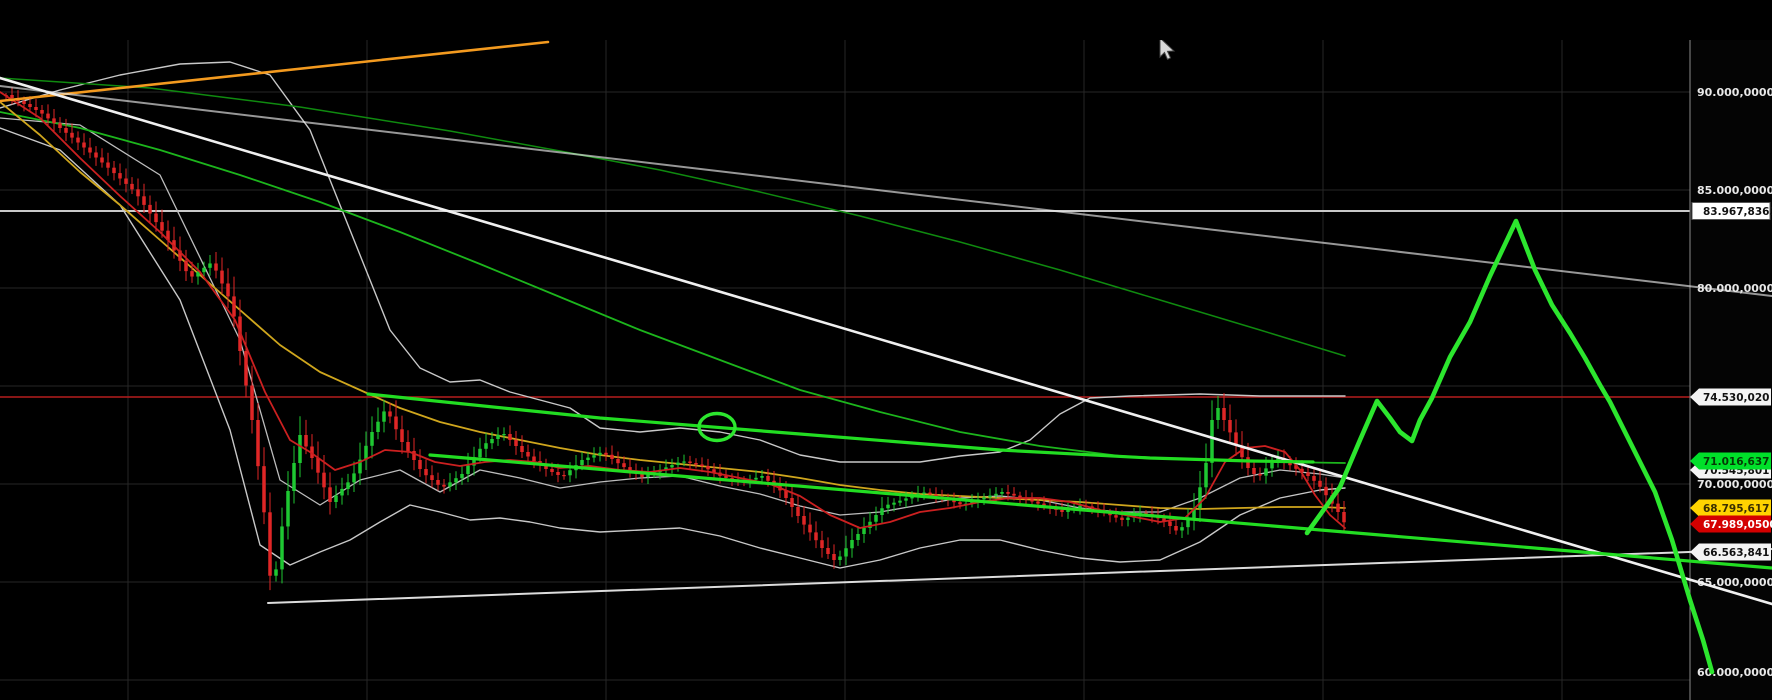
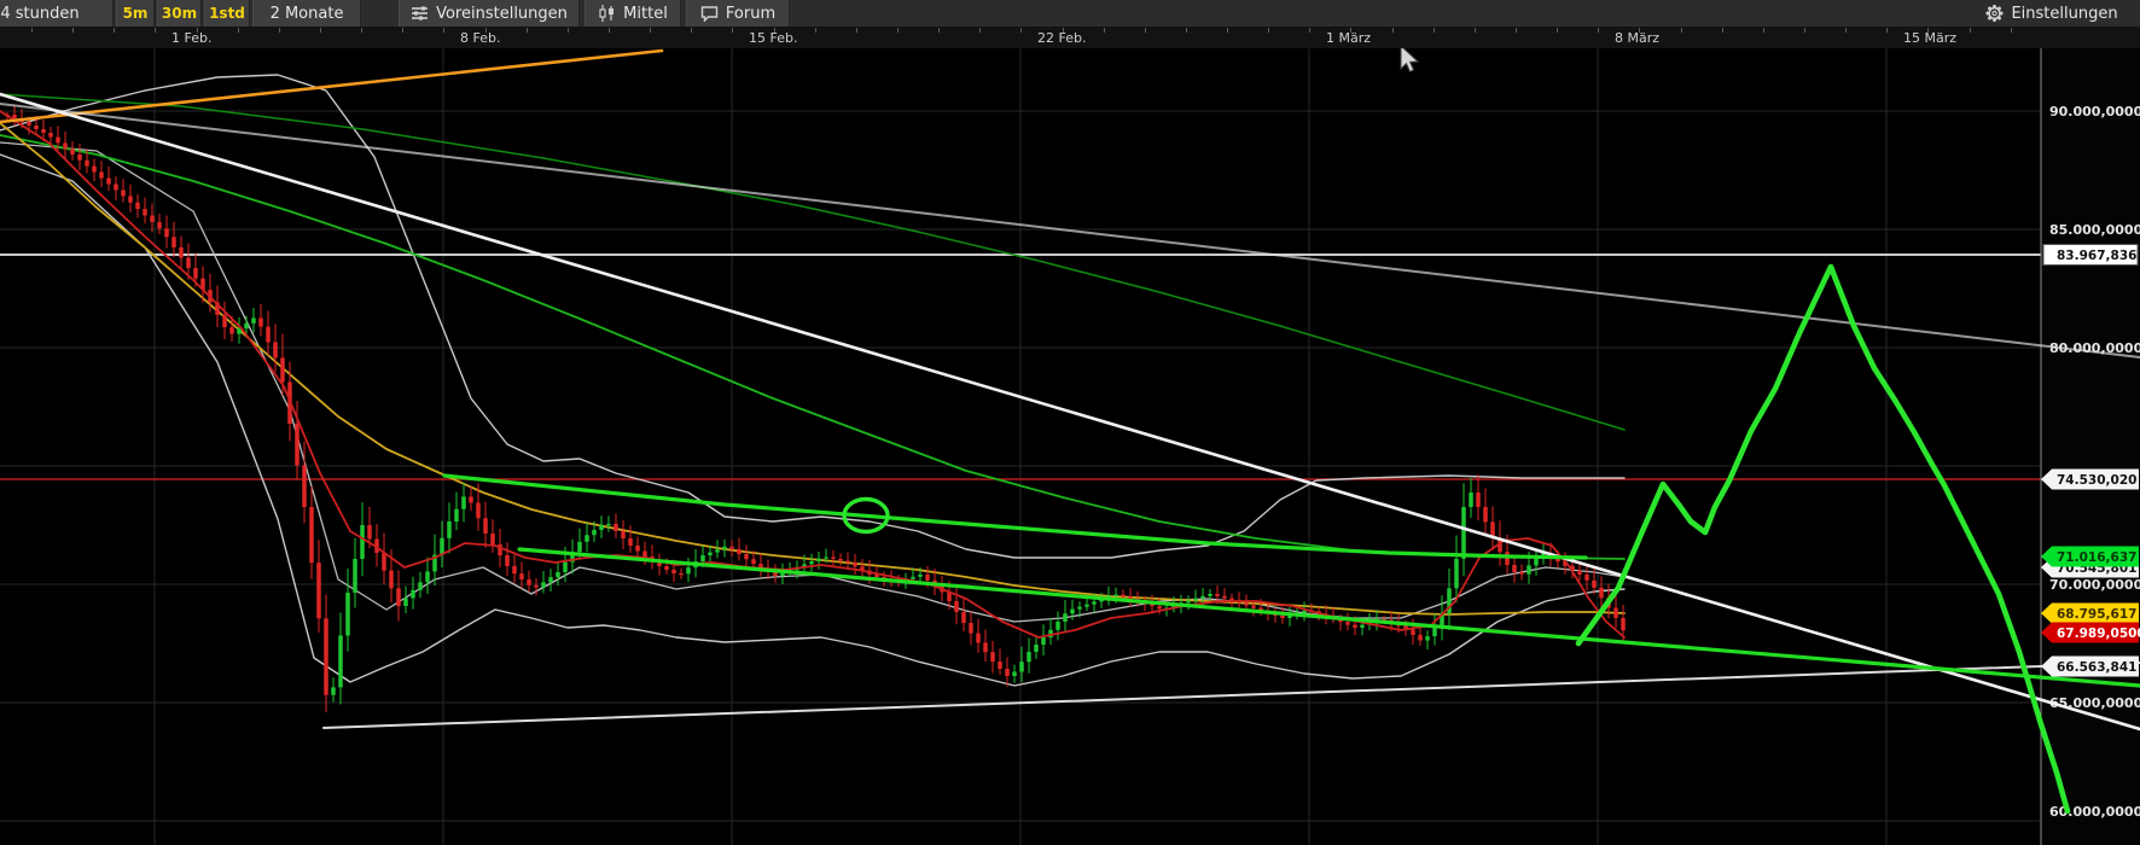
+ 4 stunden
+ 5m
+ 30m
+ 1std
+ 2 Monate
+ Voreinstellungen
+ Mittel
+ Forum
+ Einstellungen
+ 1 Feb.
+ 8 Feb.
+ 15 Feb.
+ 22 Feb.
+ 1 März
+ 8 März
+ 15 März
  90.000,0000
  85.000,0000
  80.000,0000
  70.000,0000
  5.000,0000
  60.000,0000
  83.967,836
  74.530,020
  70.545,801
  71.016,637
  68.795,617
  67.989,050
  66.563,841
